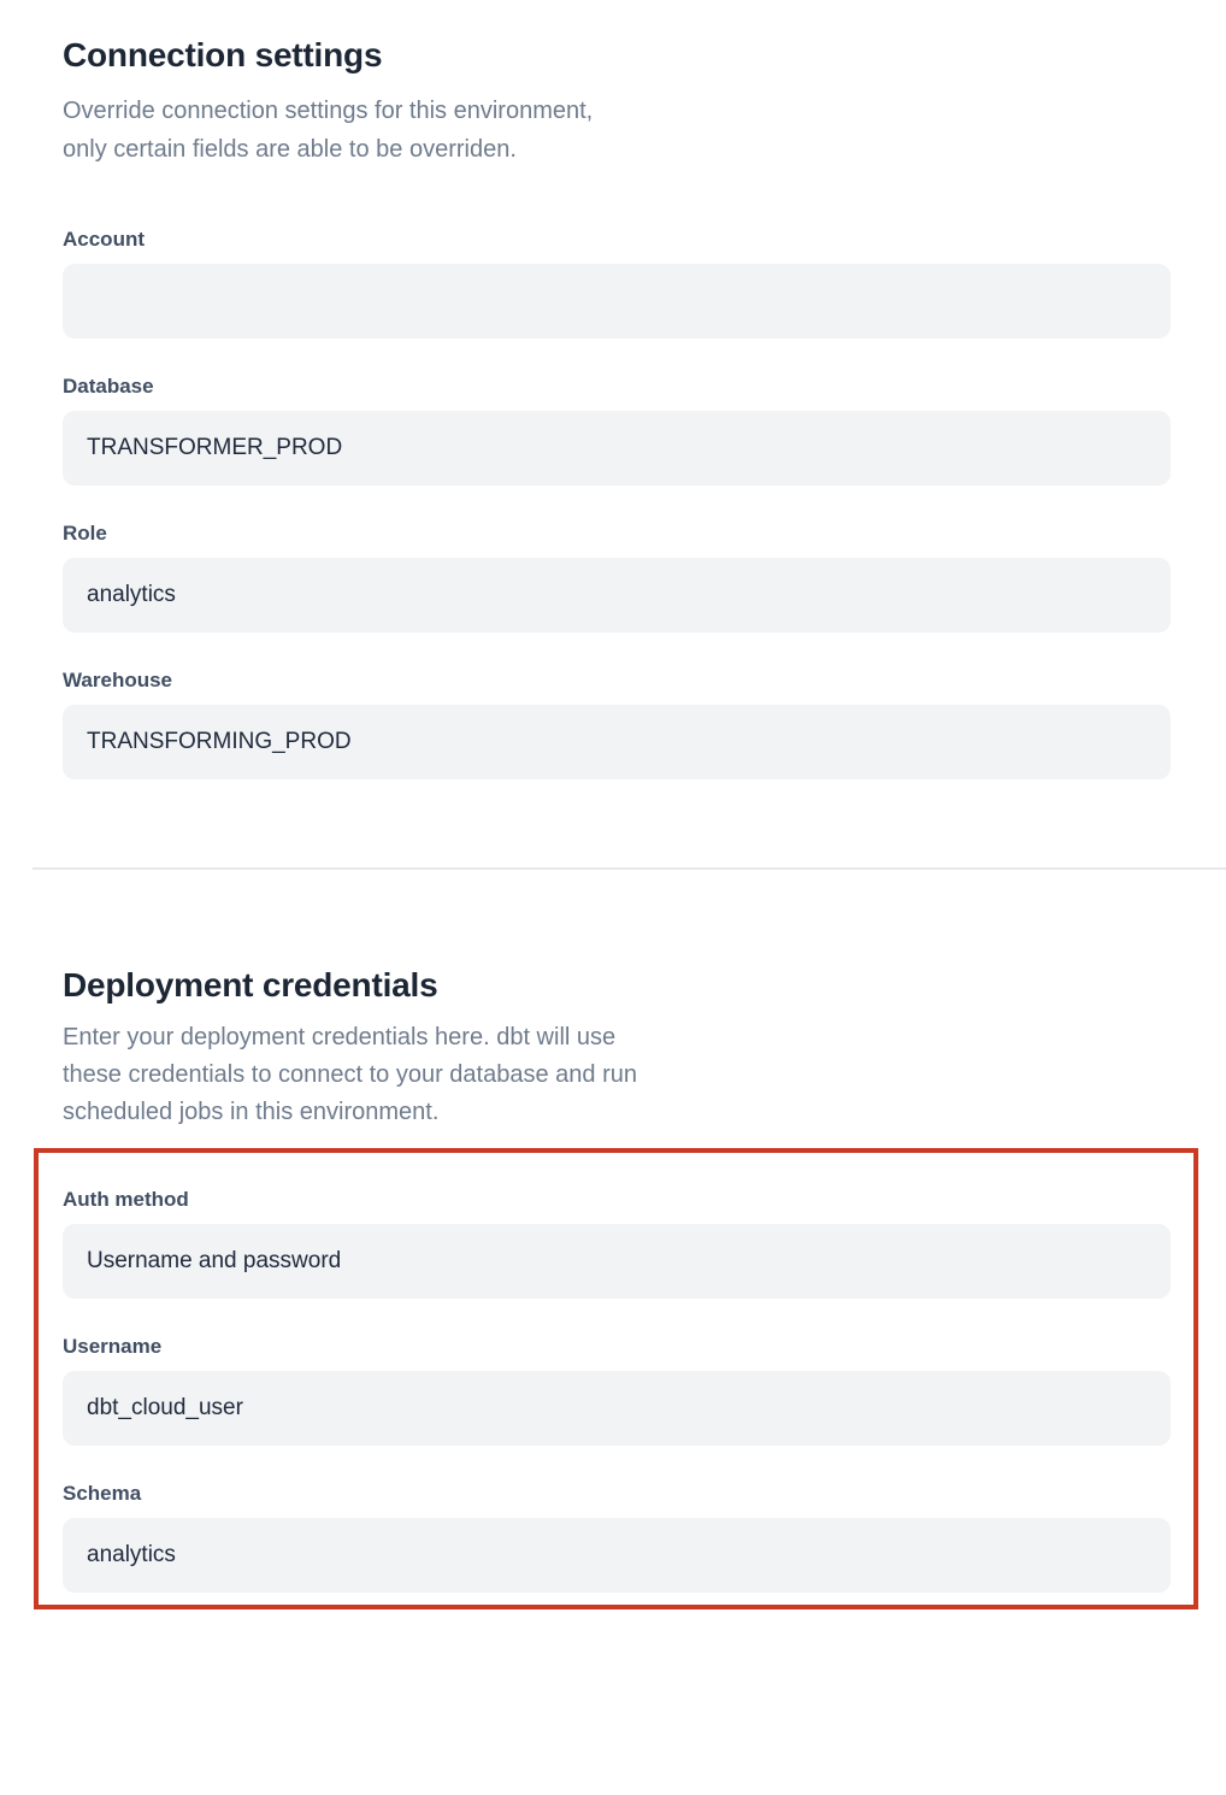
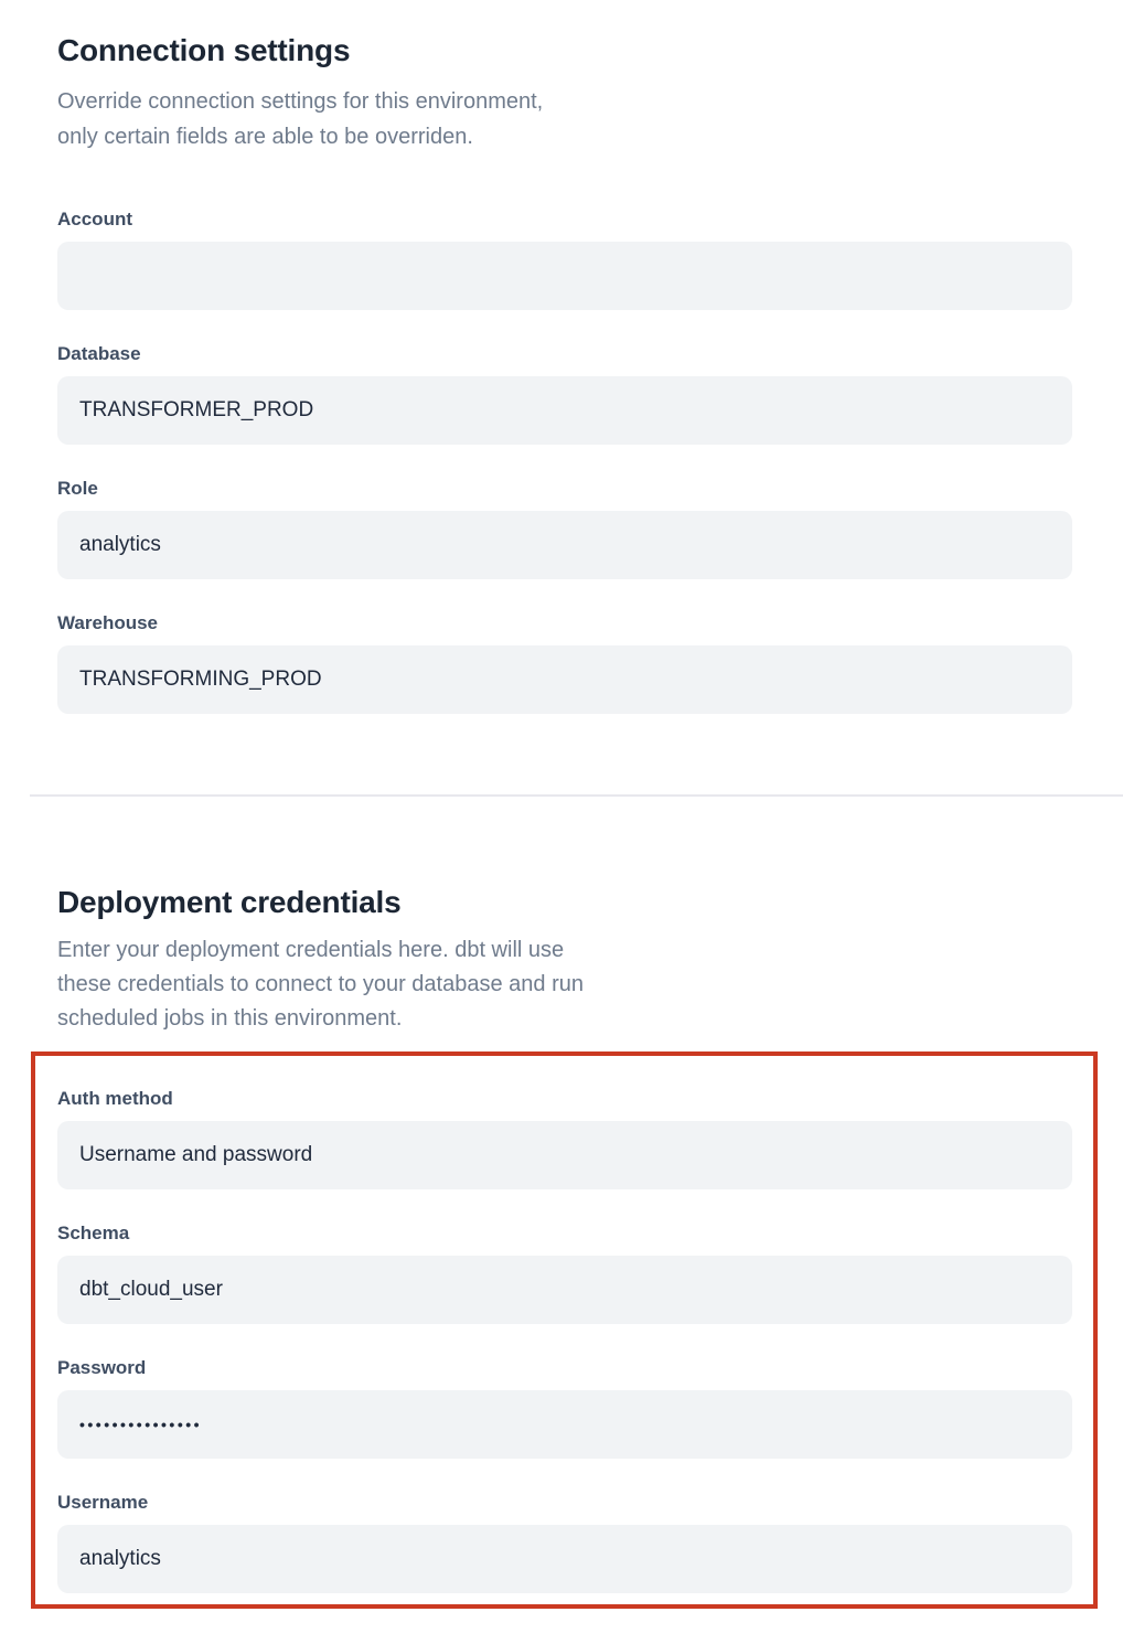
  Connection settings
  Override connection settings for this environment,
  only certain fields are able to be overriden.
  Account
  Database
  TRANSFORMER_PROD
  Role
  analytics
  Warehouse
  TRANSFORMING_PROD
  Deployment credentials
  Enter your deployment credentials here. dbt will use
  these credentials to connect to your database and run
  scheduled jobs in this environment.
  Auth method
  Username and password
- Username
+ Schema
  dbt_cloud_user
+ Password
+ •••••••••••••••
- Schema
+ Username
  analytics
